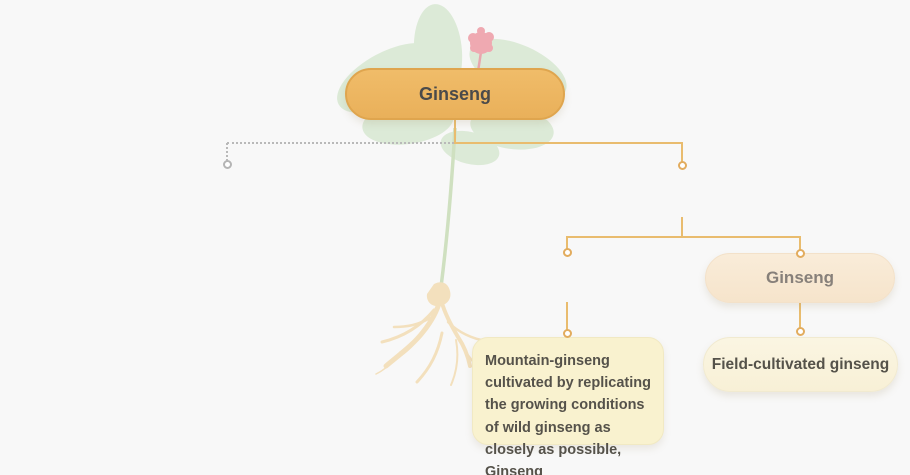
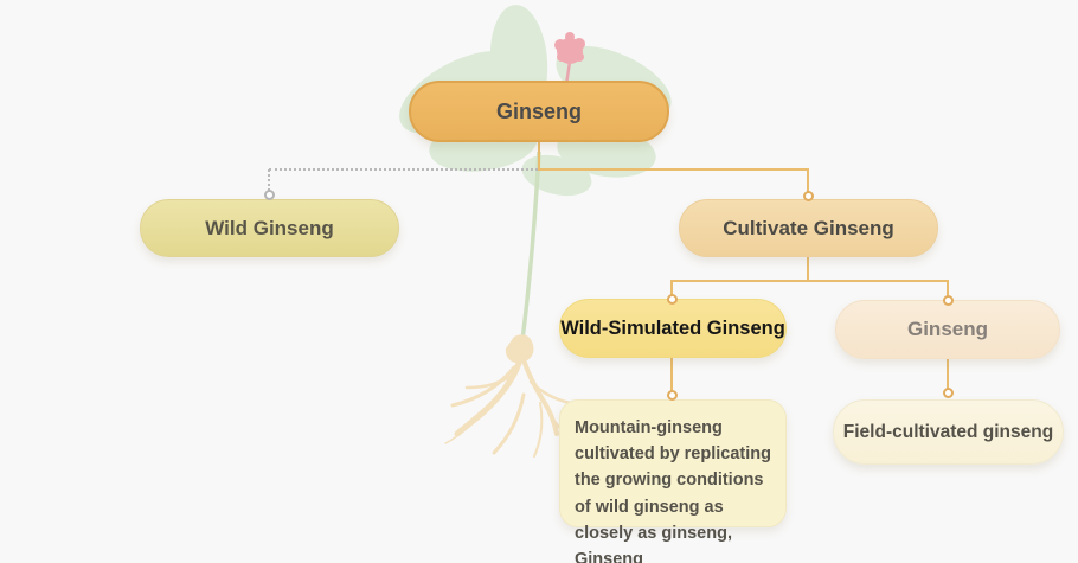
  Ginseng
+ Wild Ginseng
+ Cultivate Ginseng
+ Wild-Simulated Ginseng
  Ginseng
- Mountain-ginseng cultivated by replicating the growing conditions of wild ginseng as closely as possible, Ginseng
+ Mountain-ginseng cultivated by replicating the growing conditions of wild ginseng as closely as ginseng, Ginseng
  Field-cultivated ginseng
